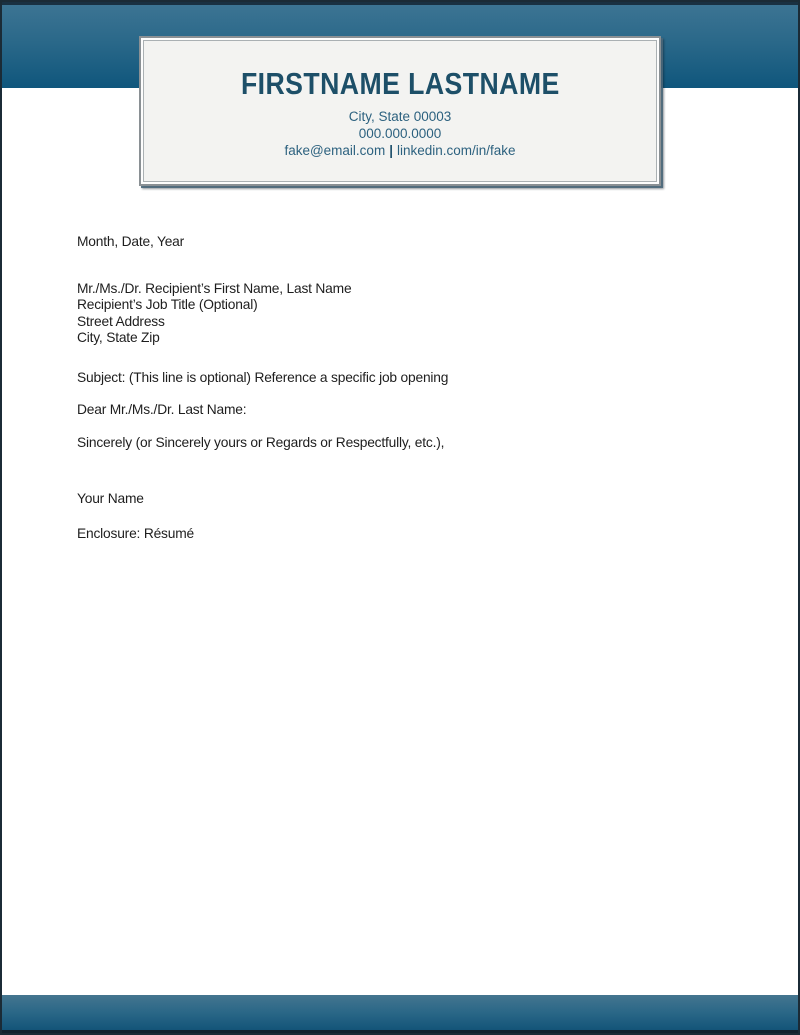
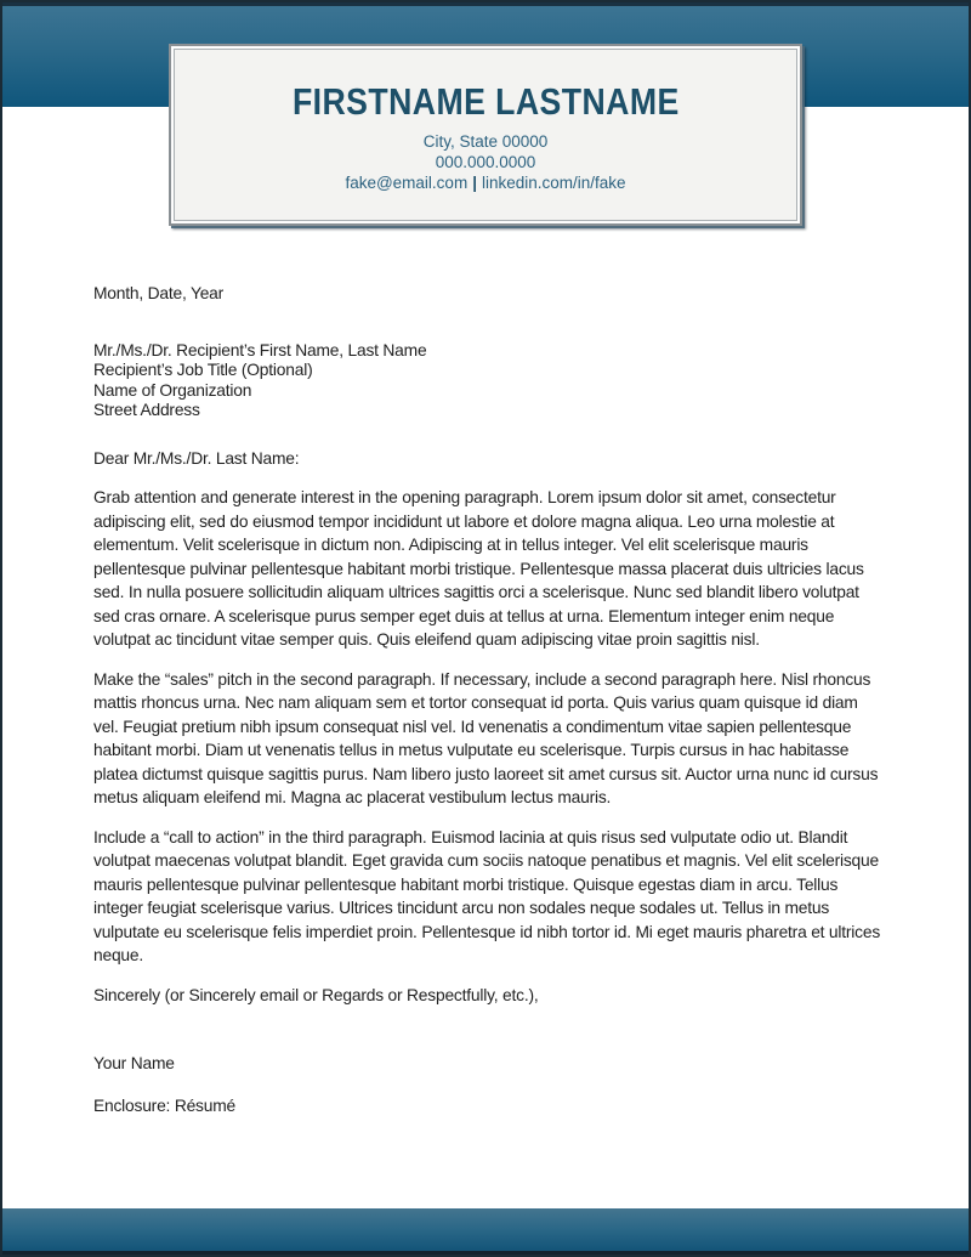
  FIRSTNAME LASTNAME
- City, State 00003
+ City, State 00000
  000.000.0000
  fake@email.com | linkedin.com/in/fake
  Month, Date, Year
  Mr./Ms./Dr. Recipient’s First Name, Last Name
  Recipient’s Job Title (Optional)
+ Name of Organization
  Street Address
- City, State Zip
- Subject: (This line is optional) Reference a specific job opening
  Dear Mr./Ms./Dr. Last Name:
+ Grab attention and generate interest in the opening paragraph. Lorem ipsum dolor sit amet, consectetur adipiscing elit, sed do eiusmod tempor incididunt ut labore et dolore magna aliqua. Leo urna molestie at elementum. Velit scelerisque in dictum non. Adipiscing at in tellus integer. Vel elit scelerisque mauris pellentesque pulvinar pellentesque habitant morbi tristique. Pellentesque massa placerat duis ultricies lacus sed. In nulla posuere sollicitudin aliquam ultrices sagittis orci a scelerisque. Nunc sed blandit libero volutpat sed cras ornare. A scelerisque purus semper eget duis at tellus at urna. Elementum integer enim neque volutpat ac tincidunt vitae semper quis. Quis eleifend quam adipiscing vitae proin sagittis nisl.
+ Make the “sales” pitch in the second paragraph. If necessary, include a second paragraph here. Nisl rhoncus mattis rhoncus urna. Nec nam aliquam sem et tortor consequat id porta. Quis varius quam quisque id diam vel. Feugiat pretium nibh ipsum consequat nisl vel. Id venenatis a condimentum vitae sapien pellentesque habitant morbi. Diam ut venenatis tellus in metus vulputate eu scelerisque. Turpis cursus in hac habitasse platea dictumst quisque sagittis purus. Nam libero justo laoreet sit amet cursus sit. Auctor urna nunc id cursus metus aliquam eleifend mi. Magna ac placerat vestibulum lectus mauris.
+ Include a “call to action” in the third paragraph. Euismod lacinia at quis risus sed vulputate odio ut. Blandit volutpat maecenas volutpat blandit. Eget gravida cum sociis natoque penatibus et magnis. Vel elit scelerisque mauris pellentesque pulvinar pellentesque habitant morbi tristique. Quisque egestas diam in arcu. Tellus integer feugiat scelerisque varius. Ultrices tincidunt arcu non sodales neque sodales ut. Tellus in metus vulputate eu scelerisque felis imperdiet proin. Pellentesque id nibh tortor id. Mi eget mauris pharetra et ultrices neque.
- Sincerely (or Sincerely yours or Regards or Respectfully, etc.),
+ Sincerely (or Sincerely email or Regards or Respectfully, etc.),
  Your Name
  Enclosure: Résumé
